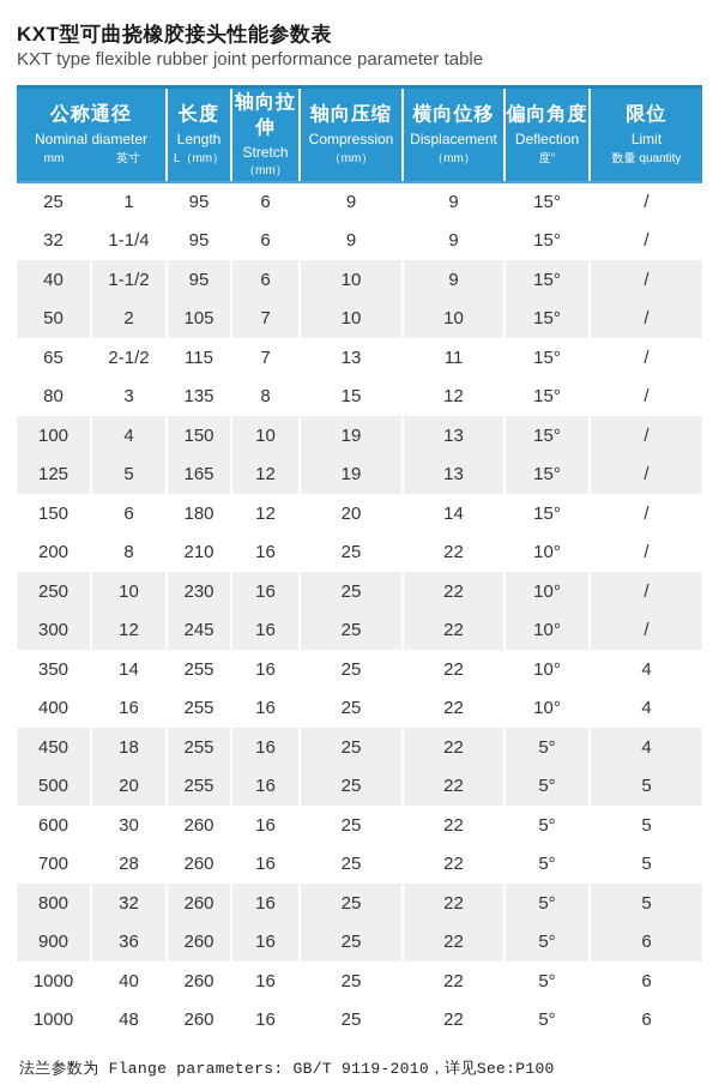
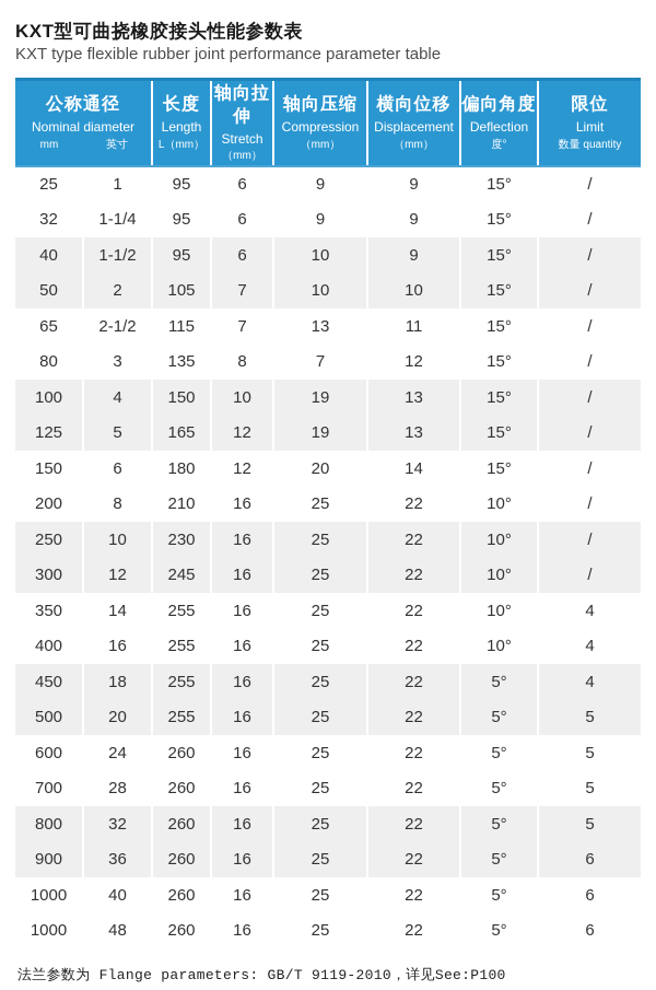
  KXT型可曲挠橡胶接头性能参数表
  KXT type flexible rubber joint performance parameter table
  公称通径 Nominal diameter mm 英寸	长度 Length L（mm）	轴向拉伸 Stretch （mm）	轴向压缩 Compression （mm）	横向位移 Displacement （mm）	偏向角度 Deflection 度°	限位 Limit 数量 quantity
  25	1	95	6	9	9	15°	/
  32	1-1/4	95	6	9	9	15°	/
  40	1-1/2	95	6	10	9	15°	/
  50	2	105	7	10	10	15°	/
  65	2-1/2	115	7	13	11	15°	/
- 80	3	135	8	15	12	15°	/
+ 80	3	135	8	7	12	15°	/
  100	4	150	10	19	13	15°	/
  125	5	165	12	19	13	15°	/
  150	6	180	12	20	14	15°	/
  200	8	210	16	25	22	10°	/
  250	10	230	16	25	22	10°	/
  300	12	245	16	25	22	10°	/
  350	14	255	16	25	22	10°	4
  400	16	255	16	25	22	10°	4
  450	18	255	16	25	22	5°	4
  500	20	255	16	25	22	5°	5
- 600	30	260	16	25	22	5°	5
+ 600	24	260	16	25	22	5°	5
  700	28	260	16	25	22	5°	5
  800	32	260	16	25	22	5°	5
  900	36	260	16	25	22	5°	6
  1000	40	260	16	25	22	5°	6
  1000	48	260	16	25	22	5°	6
  法兰参数为 Flange parameters: GB/T 9119-2010，详见See:P100
